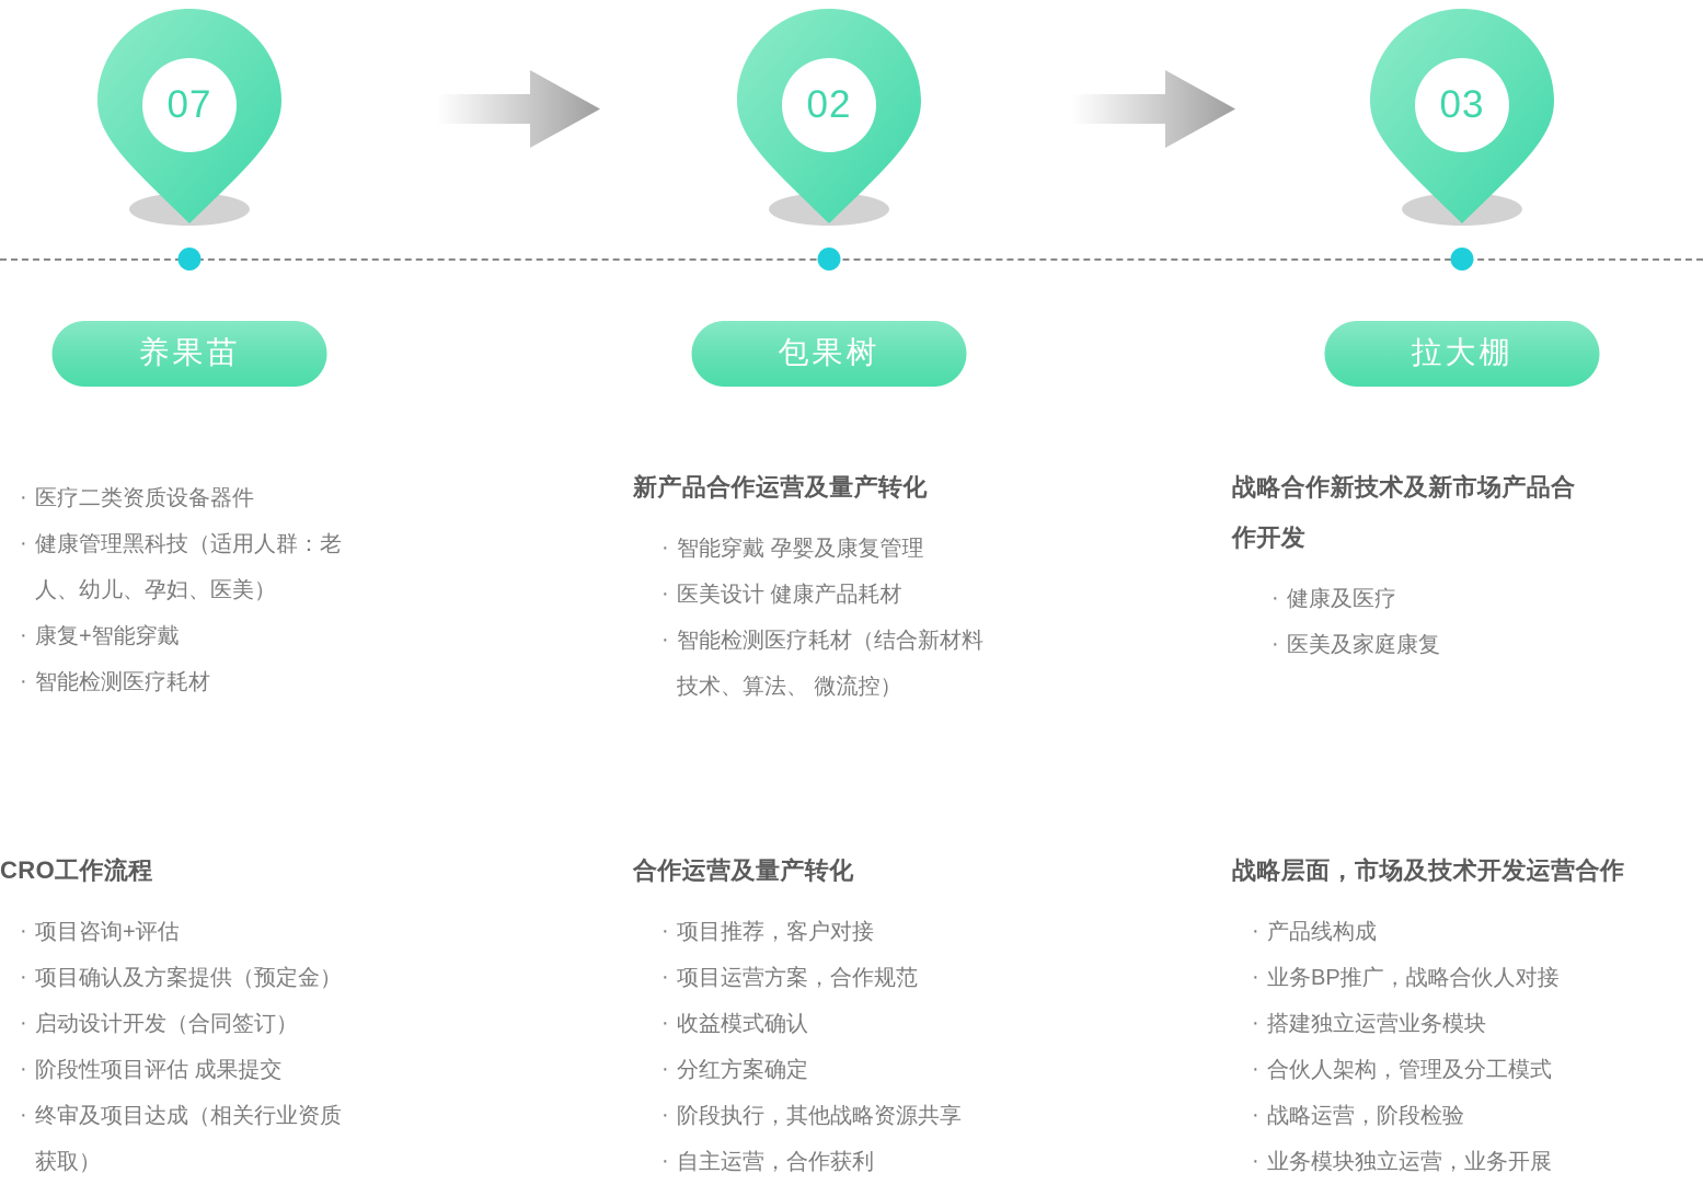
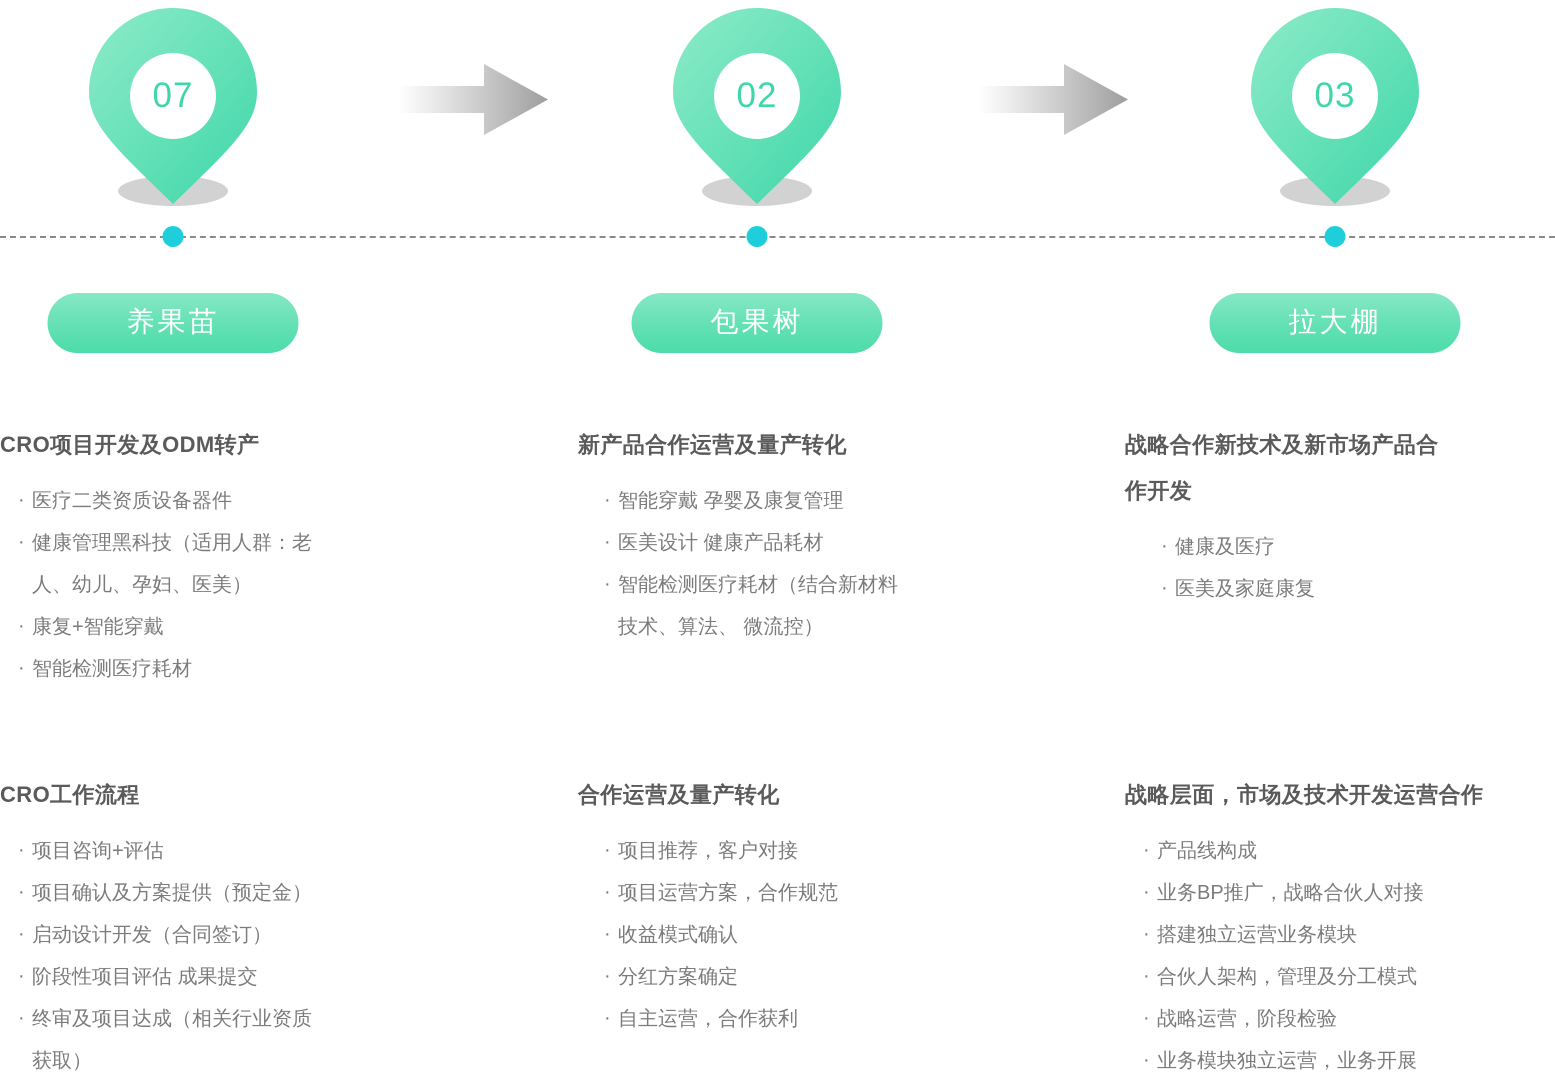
  07
  养果苗
  02
  包果树
  03
  拉大棚
+ CRO项目开发及ODM转产
  医疗二类资质设备器件
  健康管理黑科技（适用人群：老
  人、幼儿、孕妇、医美）
  康复+智能穿戴
  智能检测医疗耗材
  CRO工作流程
  项目咨询+评估
  项目确认及方案提供（预定金）
  启动设计开发（合同签订）
  阶段性项目评估 成果提交
  终审及项目达成（相关行业资质
  获取）
  新产品合作运营及量产转化
  智能穿戴 孕婴及康复管理
  医美设计 健康产品耗材
  智能检测医疗耗材（结合新材料
  技术、算法、 微流控）
  合作运营及量产转化
  项目推荐，客户对接
  项目运营方案，合作规范
  收益模式确认
  分红方案确定
- 阶段执行，其他战略资源共享
  自主运营，合作获利
  战略合作新技术及新市场产品合
  作开发
  健康及医疗
  医美及家庭康复
  战略层面，市场及技术开发运营合作
  产品线构成
  业务BP推广，战略合伙人对接
  搭建独立运营业务模块
  合伙人架构，管理及分工模式
  战略运营，阶段检验
  业务模块独立运营，业务开展
